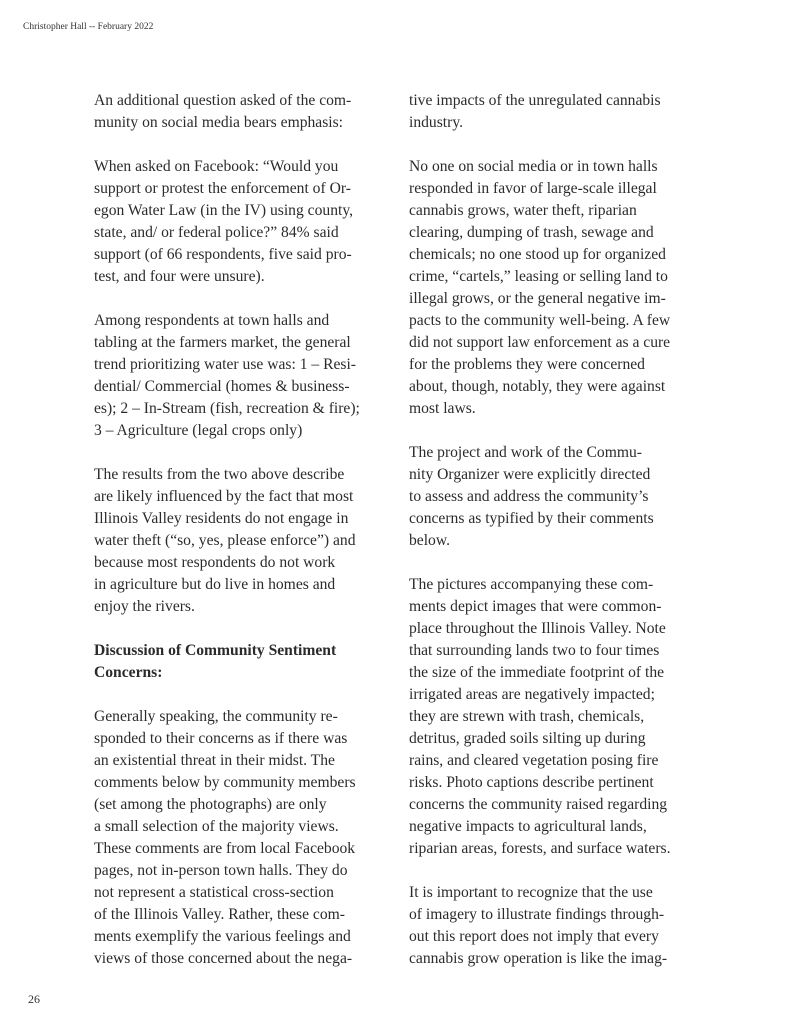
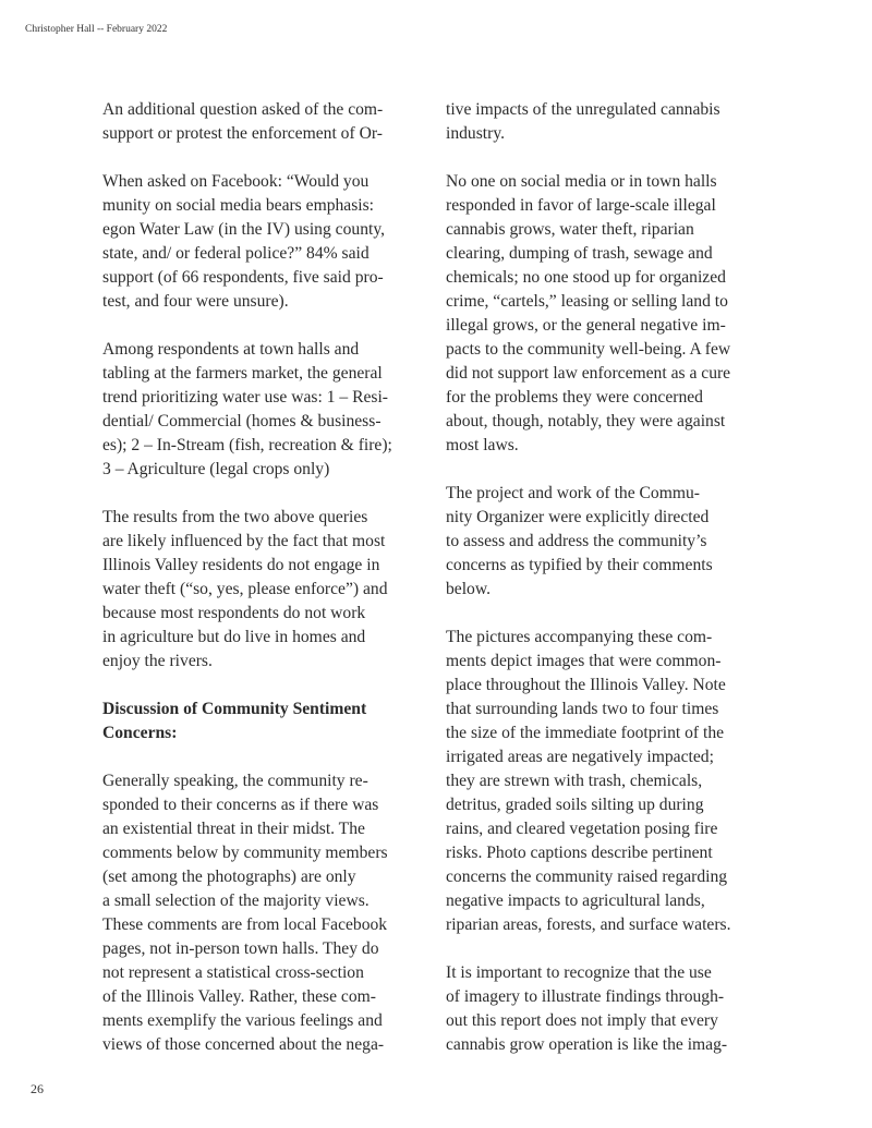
  Christopher Hall -- February 2022
  An additional question asked of the com-
- munity on social media bears emphasis:
+ support or protest the enforcement of Or-
  When asked on Facebook: “Would you
- support or protest the enforcement of Or-
+ munity on social media bears emphasis:
  egon Water Law (in the IV) using county,
  state, and/ or federal police?” 84% said
  support (of 66 respondents, five said pro-
  test, and four were unsure).
  Among respondents at town halls and
  tabling at the farmers market, the general
  trend prioritizing water use was: 1 – Resi-
  dential/ Commercial (homes & business-
  es); 2 – In-Stream (fish, recreation & fire);
  3 – Agriculture (legal crops only)
- The results from the two above describe
+ The results from the two above queries
  are likely influenced by the fact that most
  Illinois Valley residents do not engage in
  water theft (“so, yes, please enforce”) and
  because most respondents do not work
  in agriculture but do live in homes and
  enjoy the rivers.
  Discussion of Community Sentiment
  Concerns:
  Generally speaking, the community re-
  sponded to their concerns as if there was
  an existential threat in their midst. The
  comments below by community members
  (set among the photographs) are only
  a small selection of the majority views.
  These comments are from local Facebook
  pages, not in-person town halls. They do
  not represent a statistical cross-section
  of the Illinois Valley. Rather, these com-
  ments exemplify the various feelings and
  views of those concerned about the nega-
  tive impacts of the unregulated cannabis
  industry.
  No one on social media or in town halls
  responded in favor of large-scale illegal
  cannabis grows, water theft, riparian
  clearing, dumping of trash, sewage and
  chemicals; no one stood up for organized
  crime, “cartels,” leasing or selling land to
  illegal grows, or the general negative im-
  pacts to the community well-being. A few
  did not support law enforcement as a cure
  for the problems they were concerned
  about, though, notably, they were against
  most laws.
  The project and work of the Commu-
  nity Organizer were explicitly directed
  to assess and address the community’s
  concerns as typified by their comments
  below.
  The pictures accompanying these com-
  ments depict images that were common-
  place throughout the Illinois Valley. Note
  that surrounding lands two to four times
  the size of the immediate footprint of the
  irrigated areas are negatively impacted;
  they are strewn with trash, chemicals,
  detritus, graded soils silting up during
  rains, and cleared vegetation posing fire
  risks. Photo captions describe pertinent
  concerns the community raised regarding
  negative impacts to agricultural lands,
  riparian areas, forests, and surface waters.
  It is important to recognize that the use
  of imagery to illustrate findings through-
  out this report does not imply that every
  cannabis grow operation is like the imag-
  26
